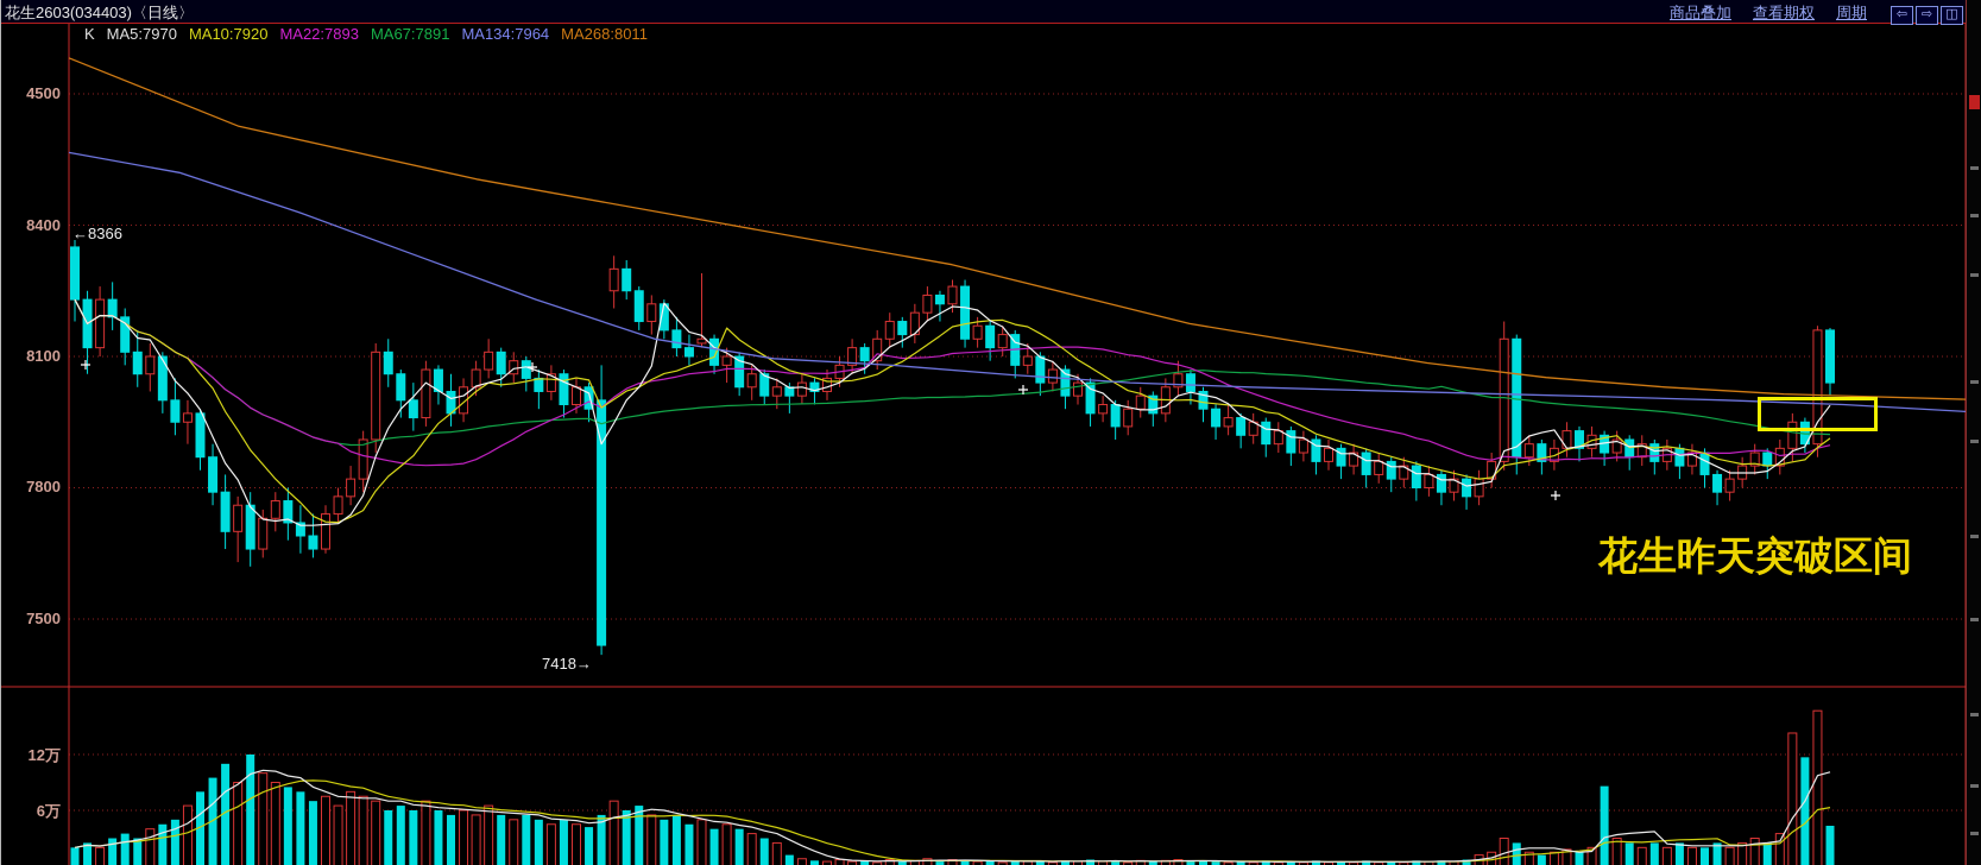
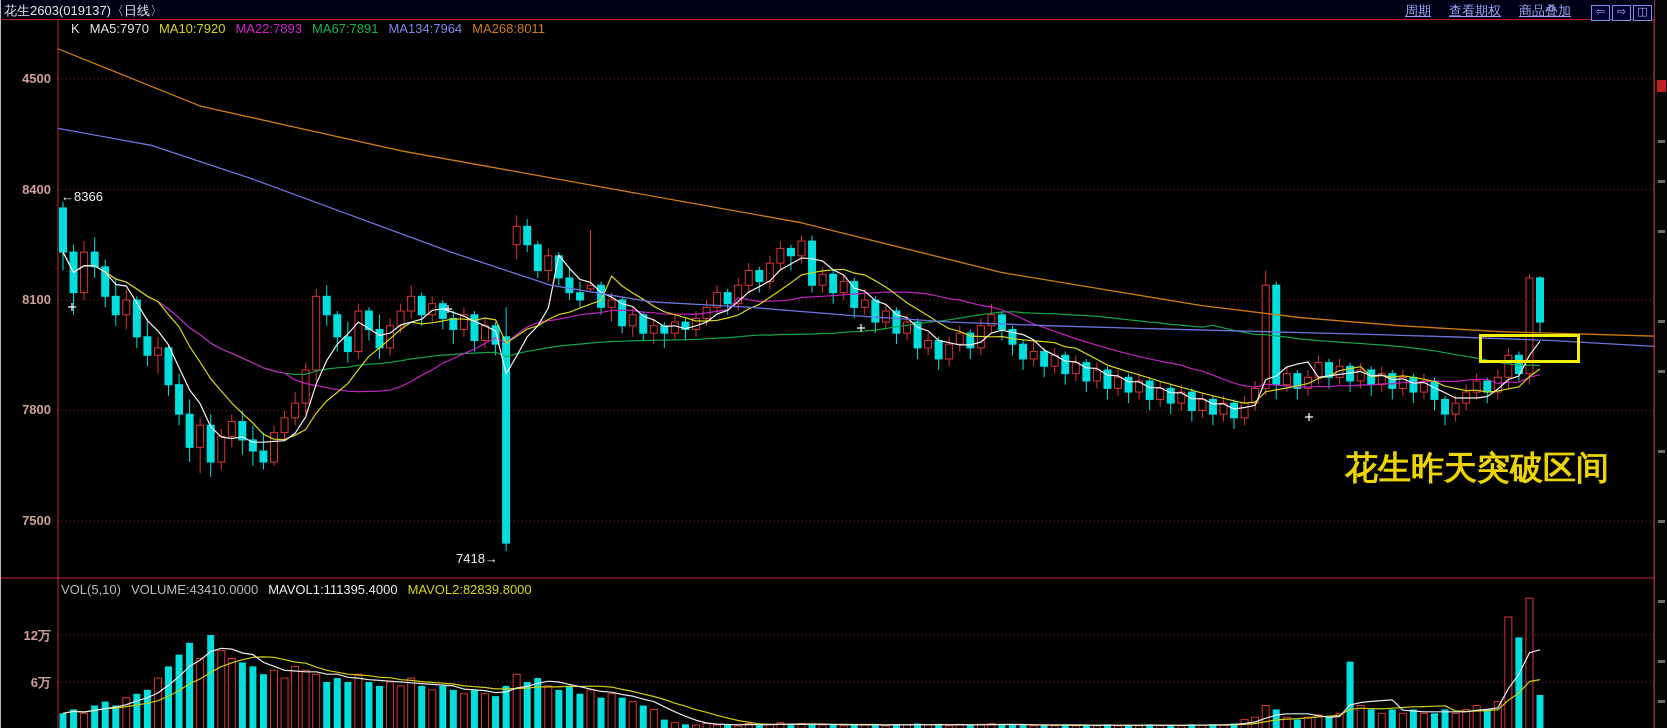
- 花生2603(034403)〈日线〉
+ 花生2603(019137)〈日线〉
- 商品叠加
+ 周期
  查看期权
- 周期
+ 商品叠加
  ⇦ ⇨ ◫
  K MA5:7970 MA10:7920 MA22:7893 MA67:7891 MA134:7964 MA268:8011
+ VOL(5,10) VOLUME:43410.0000 MAVOL1:111395.4000 MAVOL2:82839.8000
  4500
  8400
  8100
  7800
  7500
  12万
  6万
  ←8366
  7418→
  花生昨天突破区间
